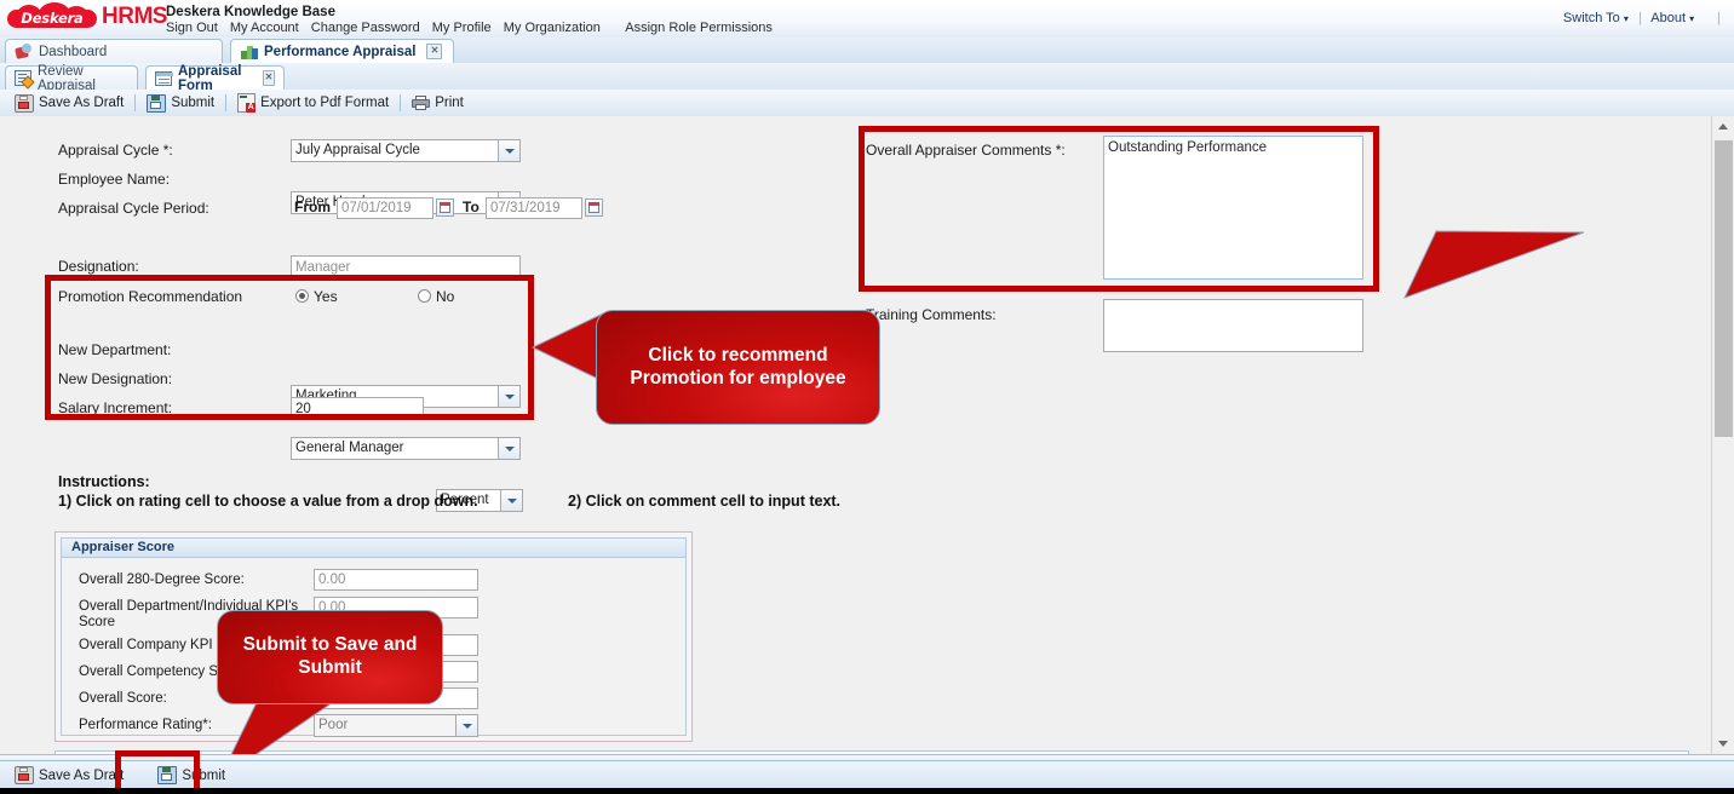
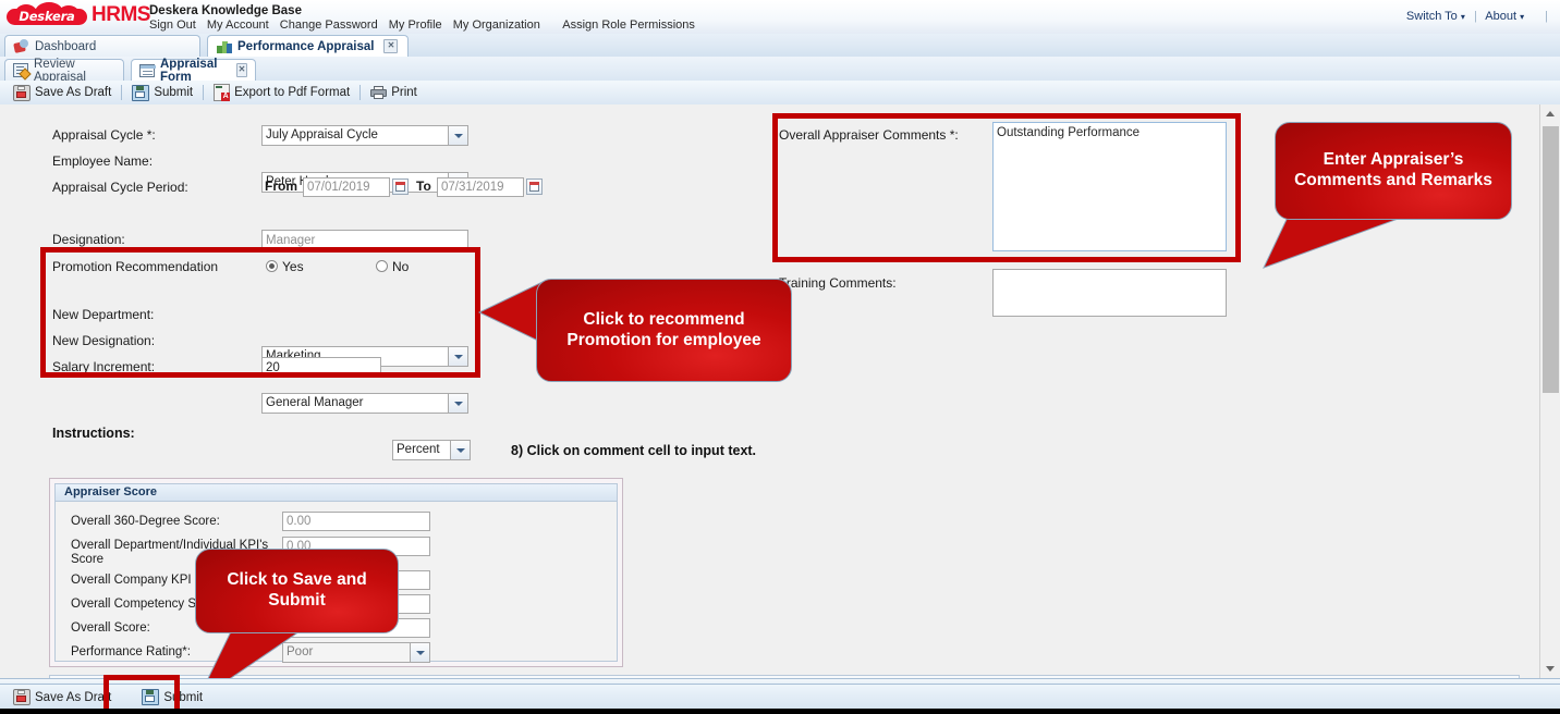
  Deskera
  HRMS
  Deskera Knowledge Base
  Sign Out My Account Change Password My Profile My Organization Assign Role Permissions
  Switch To ▾ | About ▾ |
  Dashboard
  Performance Appraisal
  ✕
  Review Appraisal
  Appraisal Form
  ✕
  Save As Draft
  Submit
  Export to Pdf Format
  Print
  Appraisal Cycle *:
  July Appraisal Cycle
  Employee Name:
  Appraisal Cycle Period:
  From
  07/01/2019
  To
  07/31/2019
  Designation:
  Manager
  Promotion Recommendation
  Yes
  No
  New Department:
  Marketing
  New Designation:
  General Manager
  Salary Increment:
  20
  Percent
  Overall Appraiser Comments *:
  Outstanding Performance
  raining Comments:
  Instructions:
- 1) Click on rating cell to choose a value from a drop down.
- 2) Click on comment cell to input text.
+ 8) Click on comment cell to input text.
  Appraiser Score
- Overall 280-Degree Score:
+ Overall 360-Degree Score:
  0.00
  Overall Department/Individual KPI's Score
  0.00
  Overall Company KPI
  Overall Competency S
  Overall Score:
  Performance Rating*:
  Poor
+ Enter Appraiser’s Comments and Remarks
  Click to recommend Promotion for employee
- Submit to Save and Submit
+ Click to Save and Submit
  Save As Draft
  Submit
